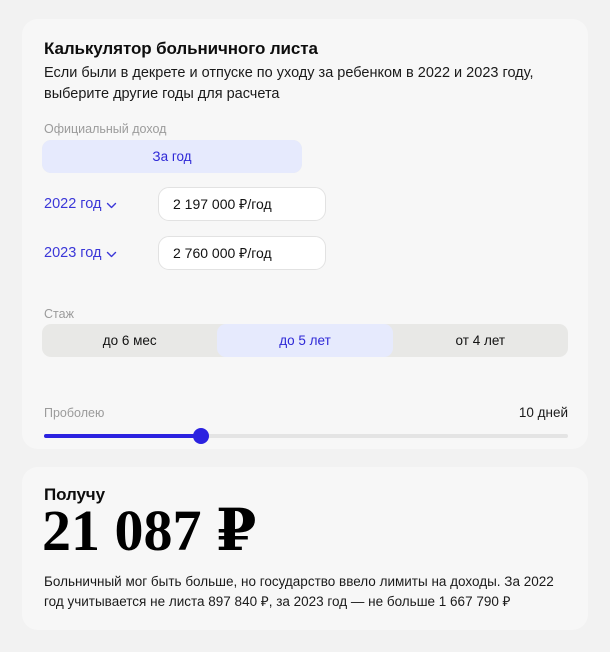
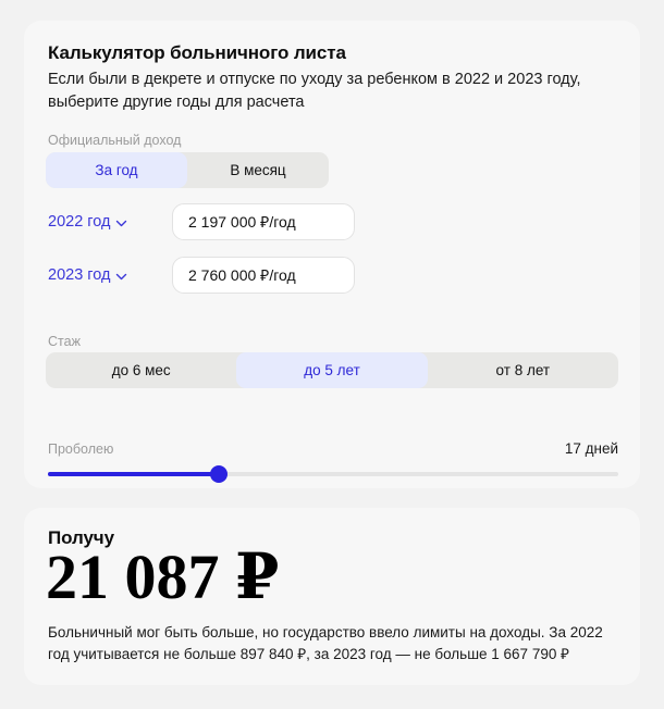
  Калькулятор больничного листа
  Если были в декрете и отпуске по уходу за ребенком в 2022 и 2023 году, выберите другие годы для расчета
  Официальный доход
  За год
+ В месяц
  2022 год
  2 197 000 ₽/год
  2023 год
  2 760 000 ₽/год
  Стаж
  до 6 мес
  до 5 лет
- от 4 лет
+ от 8 лет
  Проболею
- 10 дней
+ 17 дней
  Получу
  21 087 ₽
- Больничный мог быть больше, но государство ввело лимиты на доходы. За 2022 год учитывается не листа 897 840 ₽, за 2023 год — не больше 1 667 790 ₽
+ Больничный мог быть больше, но государство ввело лимиты на доходы. За 2022 год учитывается не больше 897 840 ₽, за 2023 год — не больше 1 667 790 ₽
